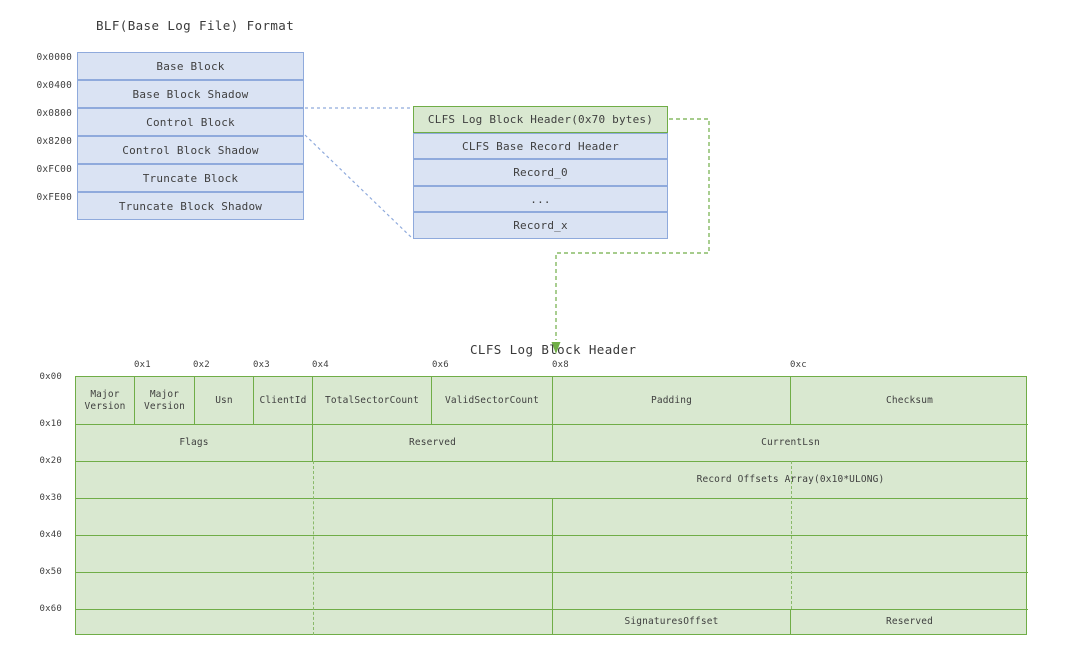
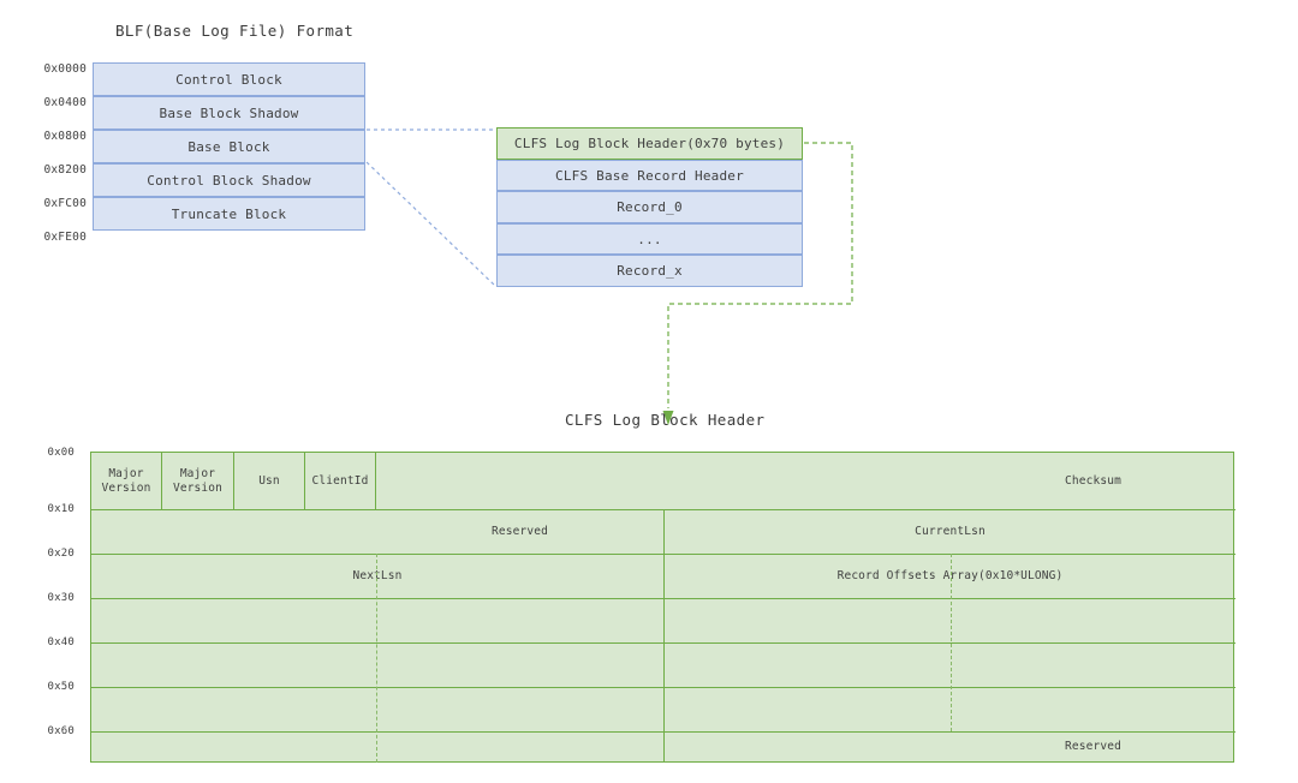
  BLF(Base Log File) Format
  0x0000
  0x0400
  0x0800
  0x8200
  0xFC00
  0xFE00
- Base Block
+ Control Block
  Base Block Shadow
- Control Block
+ Base Block
  Control Block Shadow
  Truncate Block
- Truncate Block Shadow
  CLFS Log Block Header(0x70 bytes)
  CLFS Base Record Header
  Record_0
  ...
  Record_x
  CLFS Log Block Header
- 0x1
- 0x2
- 0x3
- 0x4
- 0x6
- 0x8
- 0xc
  0x00
  0x10
  0x20
  0x30
  0x40
  0x50
  0x60
  Major
  Version
  Major
  Version
  Usn
  ClientId
- TotalSectorCount
- ValidSectorCount
- Padding
  Checksum
- Flags
  Reserved
  CurrentLsn
+ NextLsn
  Record Offsets Array(0x10*ULONG)
- SignaturesOffset
  Reserved
